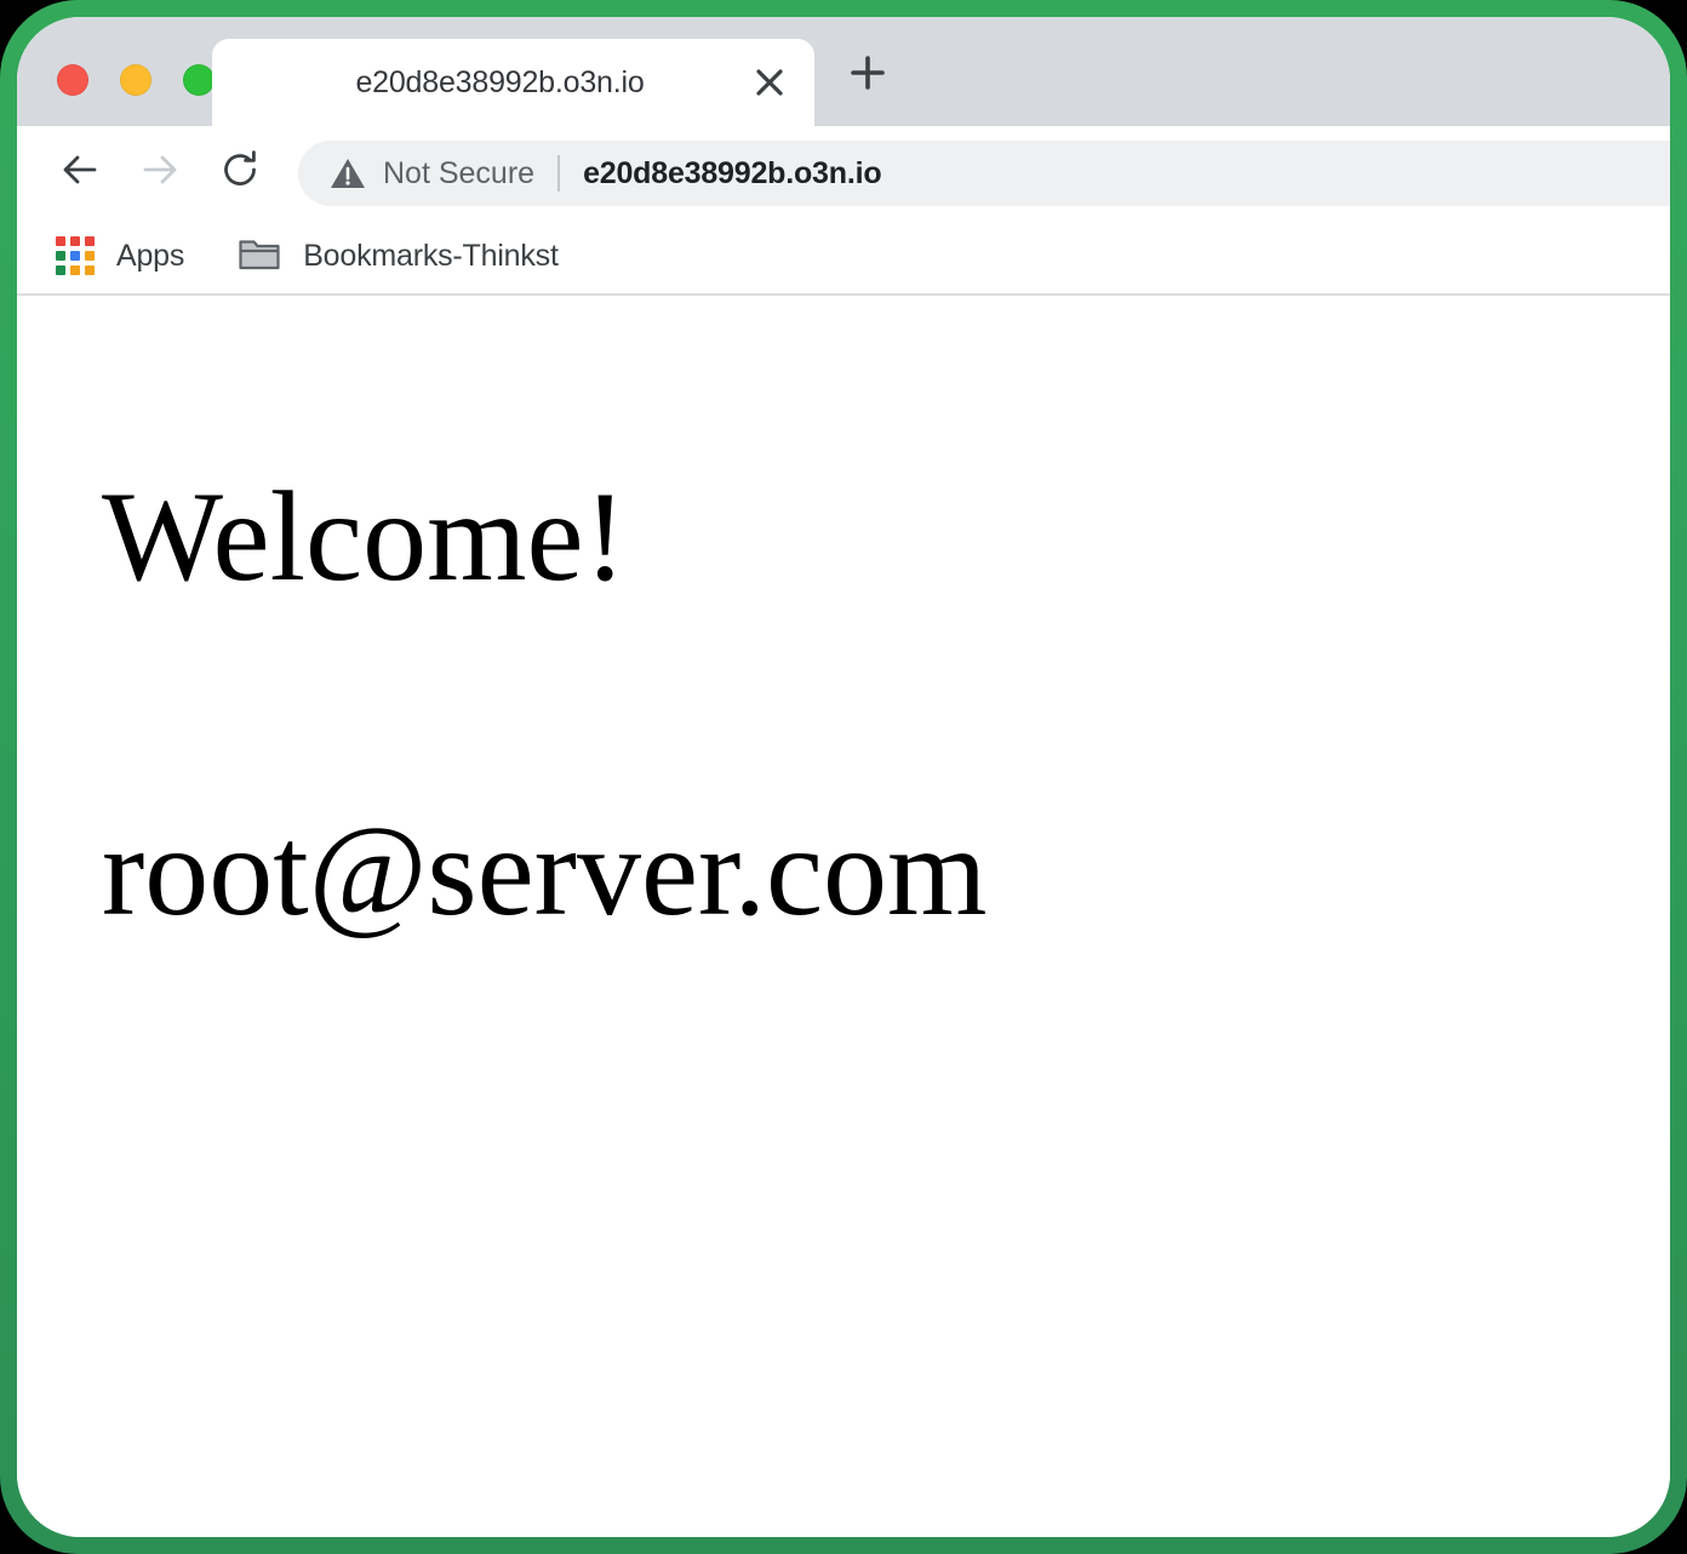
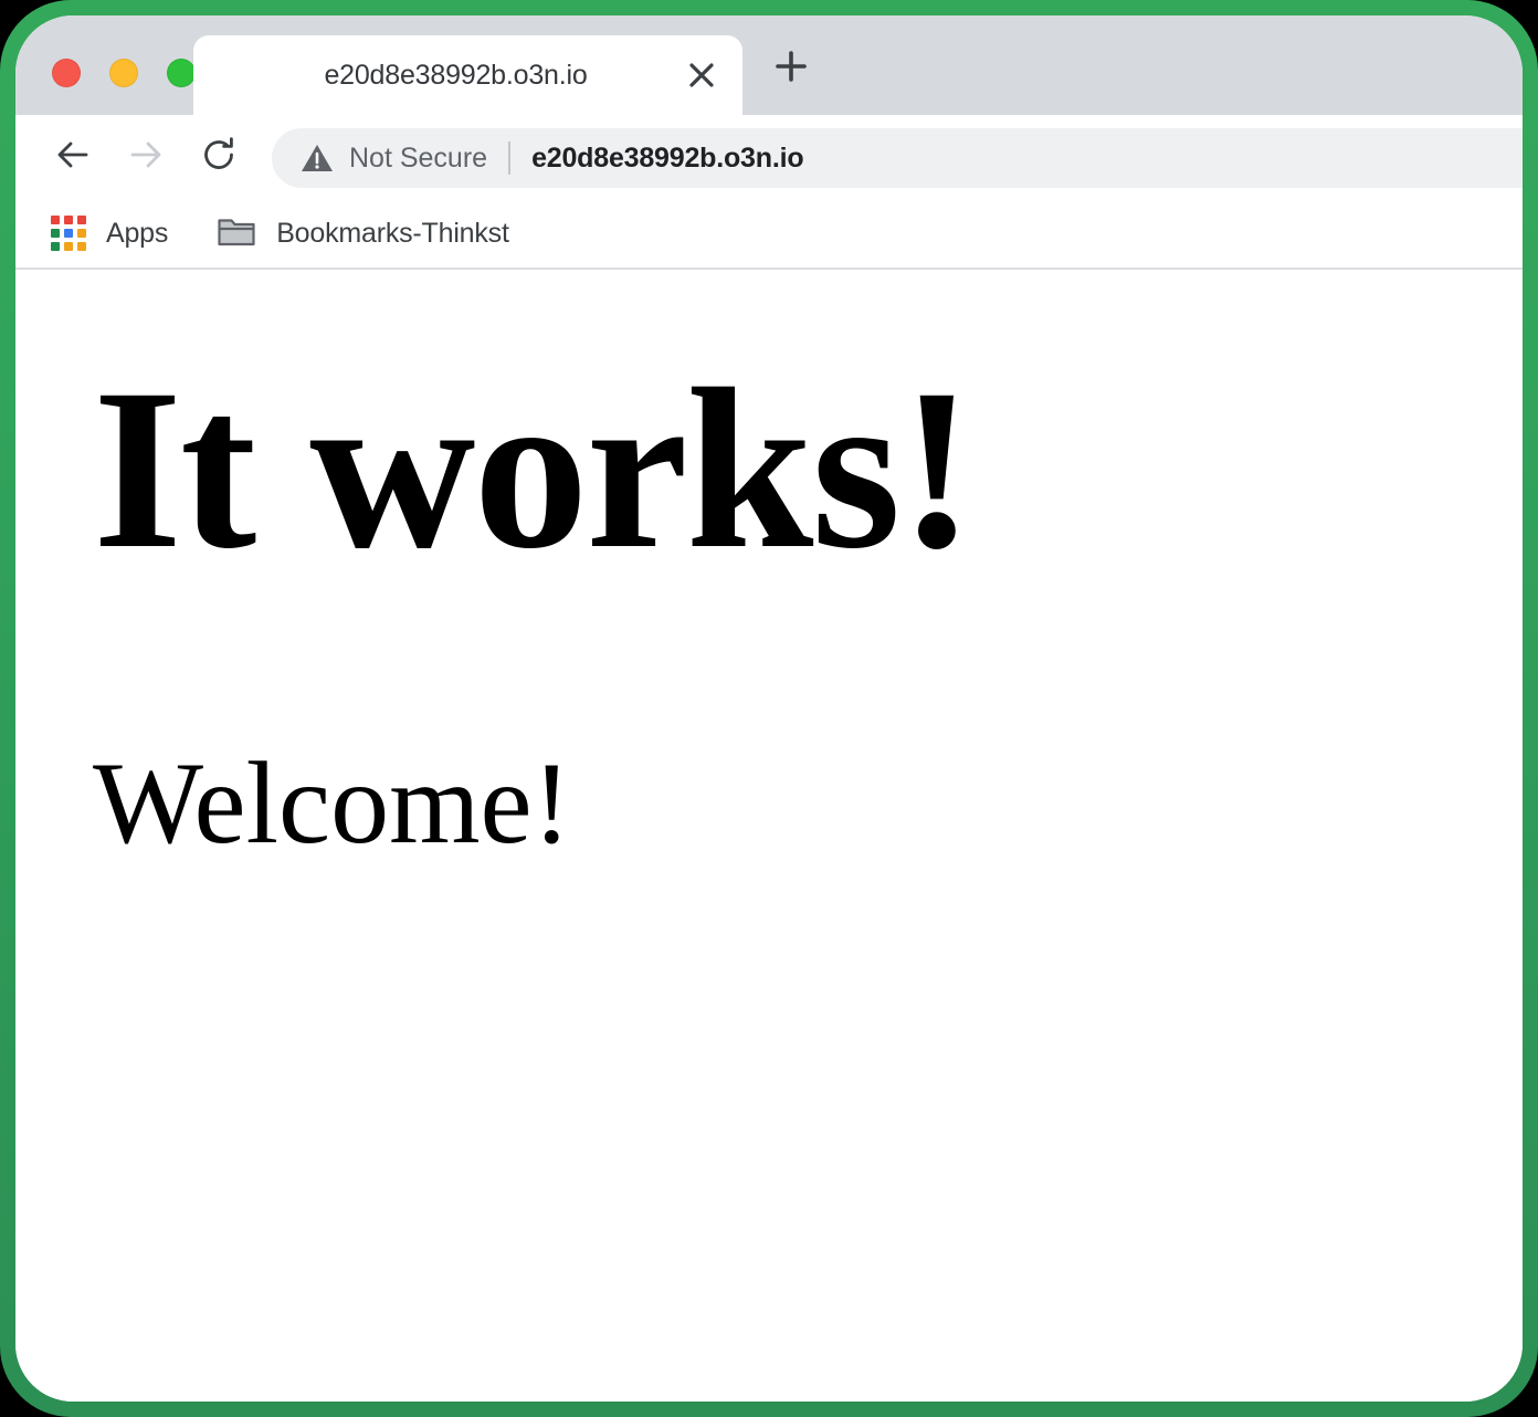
  e20d8e38992b.o3n.io
  Not Secure
  e20d8e38992b.o3n.io
  Apps
  Bookmarks-Thinkst
+ It works!
  Welcome!
- root@server.com
